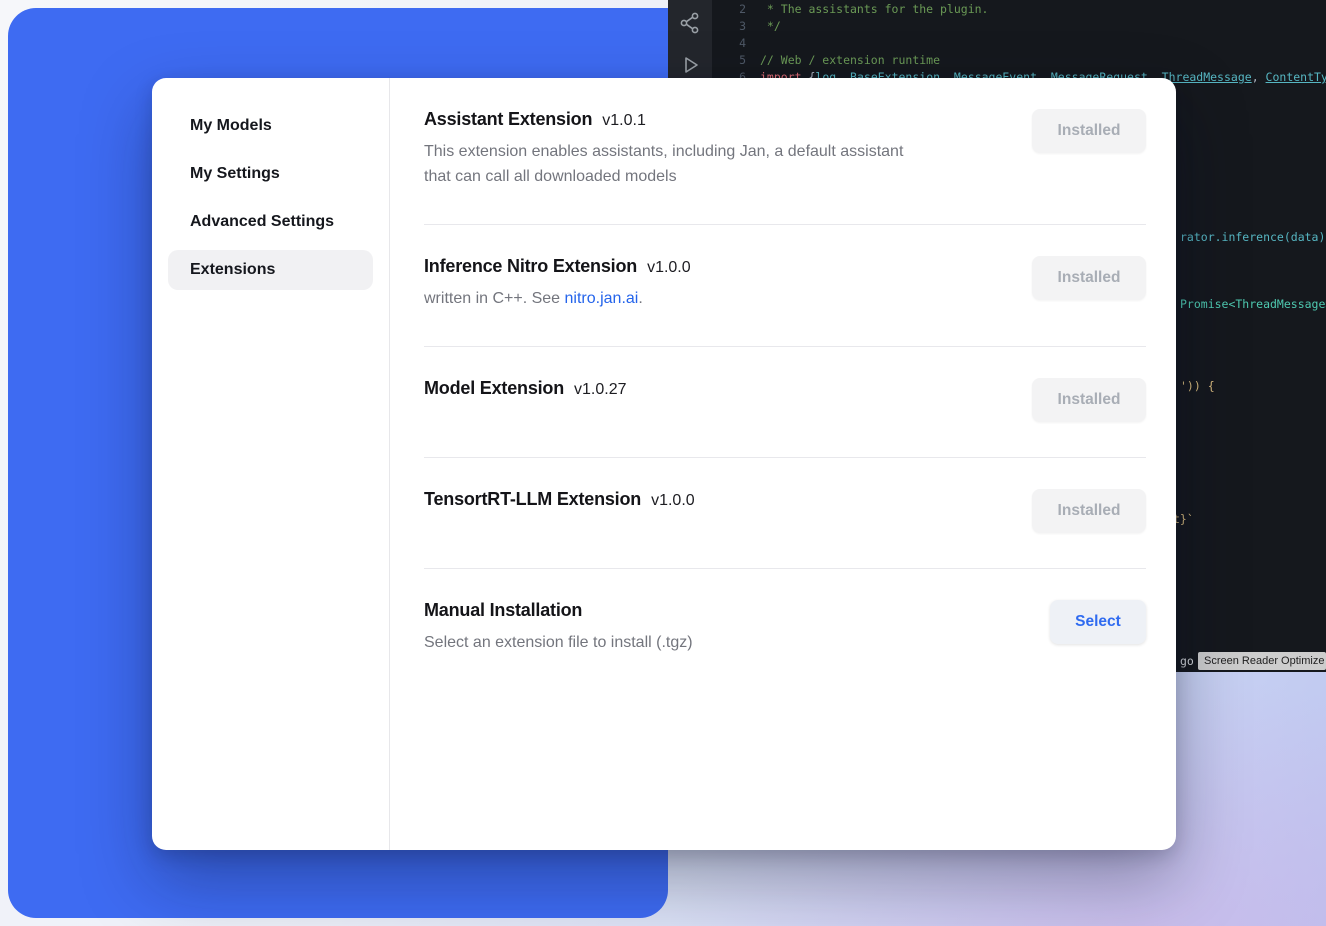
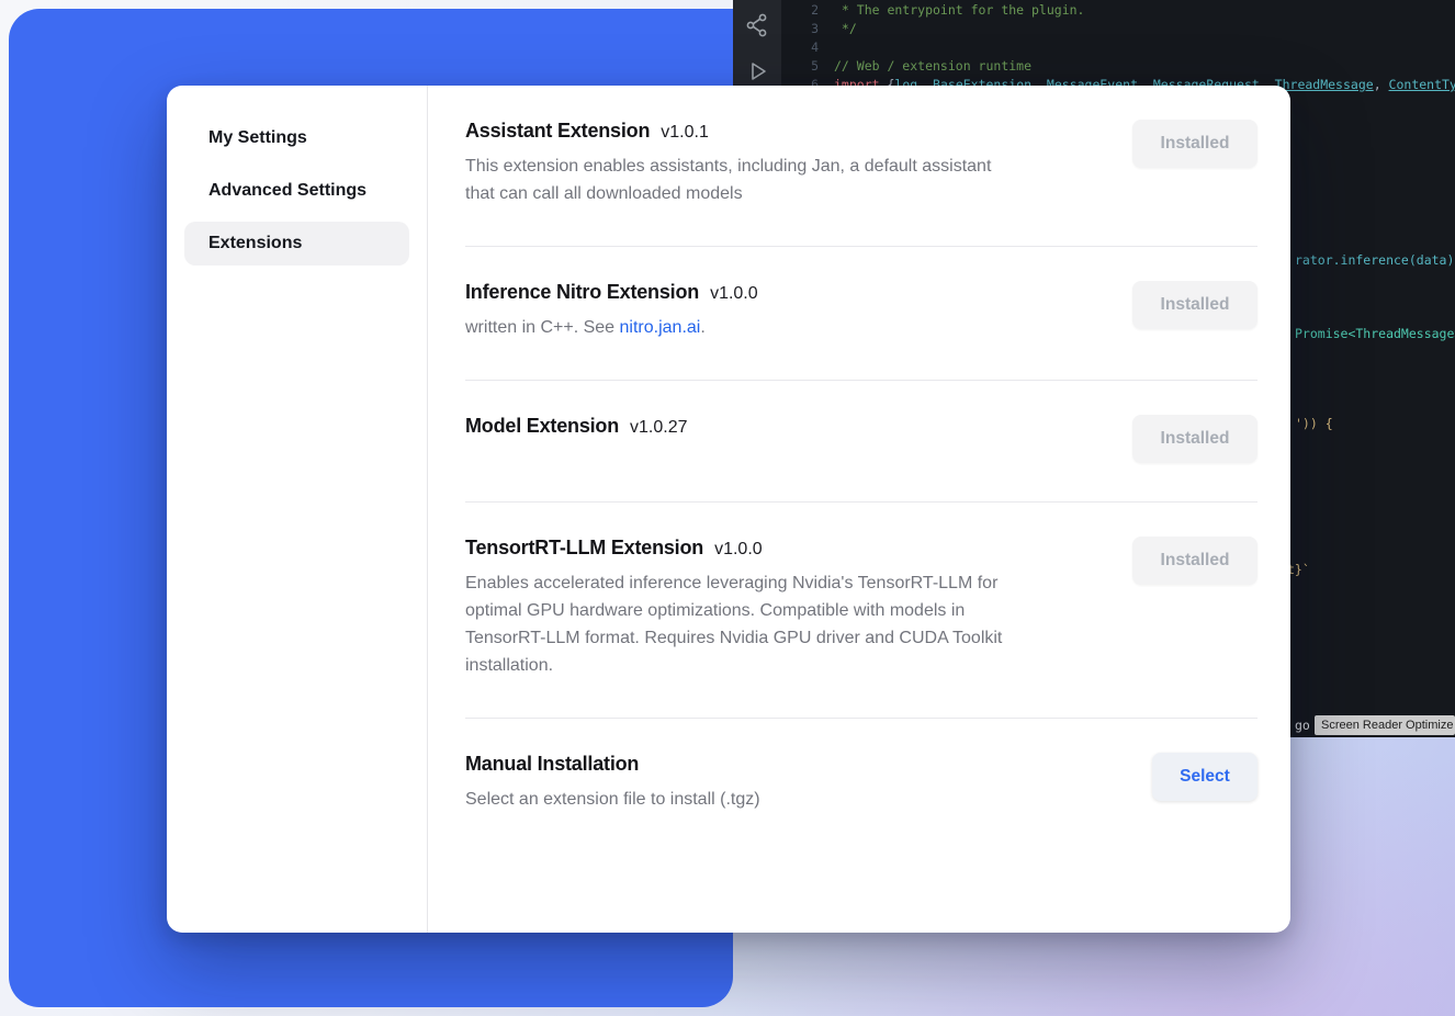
- 2 * The assistants for the plugin.
+ 2 * The entrypoint for the plugin.
  3 */
  4
  5 // Web / extension runtime
  6 import {log, BaseExtension, MessageEvent, MessageRequest, ThreadMessage, ContentTy
  rator.inference(data)
  Promise<ThreadMessage
  ')) {
  t}`
  go
  Screen Reader Optimize
- My Models
  My Settings
  Advanced Settings
  Extensions
  Assistant Extension
  v1.0.1
  This extension enables assistants, including Jan, a default assistant
  that can call all downloaded models
  Installed
  Inference Nitro Extension
  v1.0.0
  written in C++. See nitro.jan.ai.
  Installed
  Model Extension
  v1.0.27
  Installed
  TensortRT-LLM Extension
  v1.0.0
+ Enables accelerated inference leveraging Nvidia's TensorRT-LLM for
+ optimal GPU hardware optimizations. Compatible with models in
+ TensorRT-LLM format. Requires Nvidia GPU driver and CUDA Toolkit
+ installation.
  Installed
  Manual Installation
  Select an extension file to install (.tgz)
  Select
